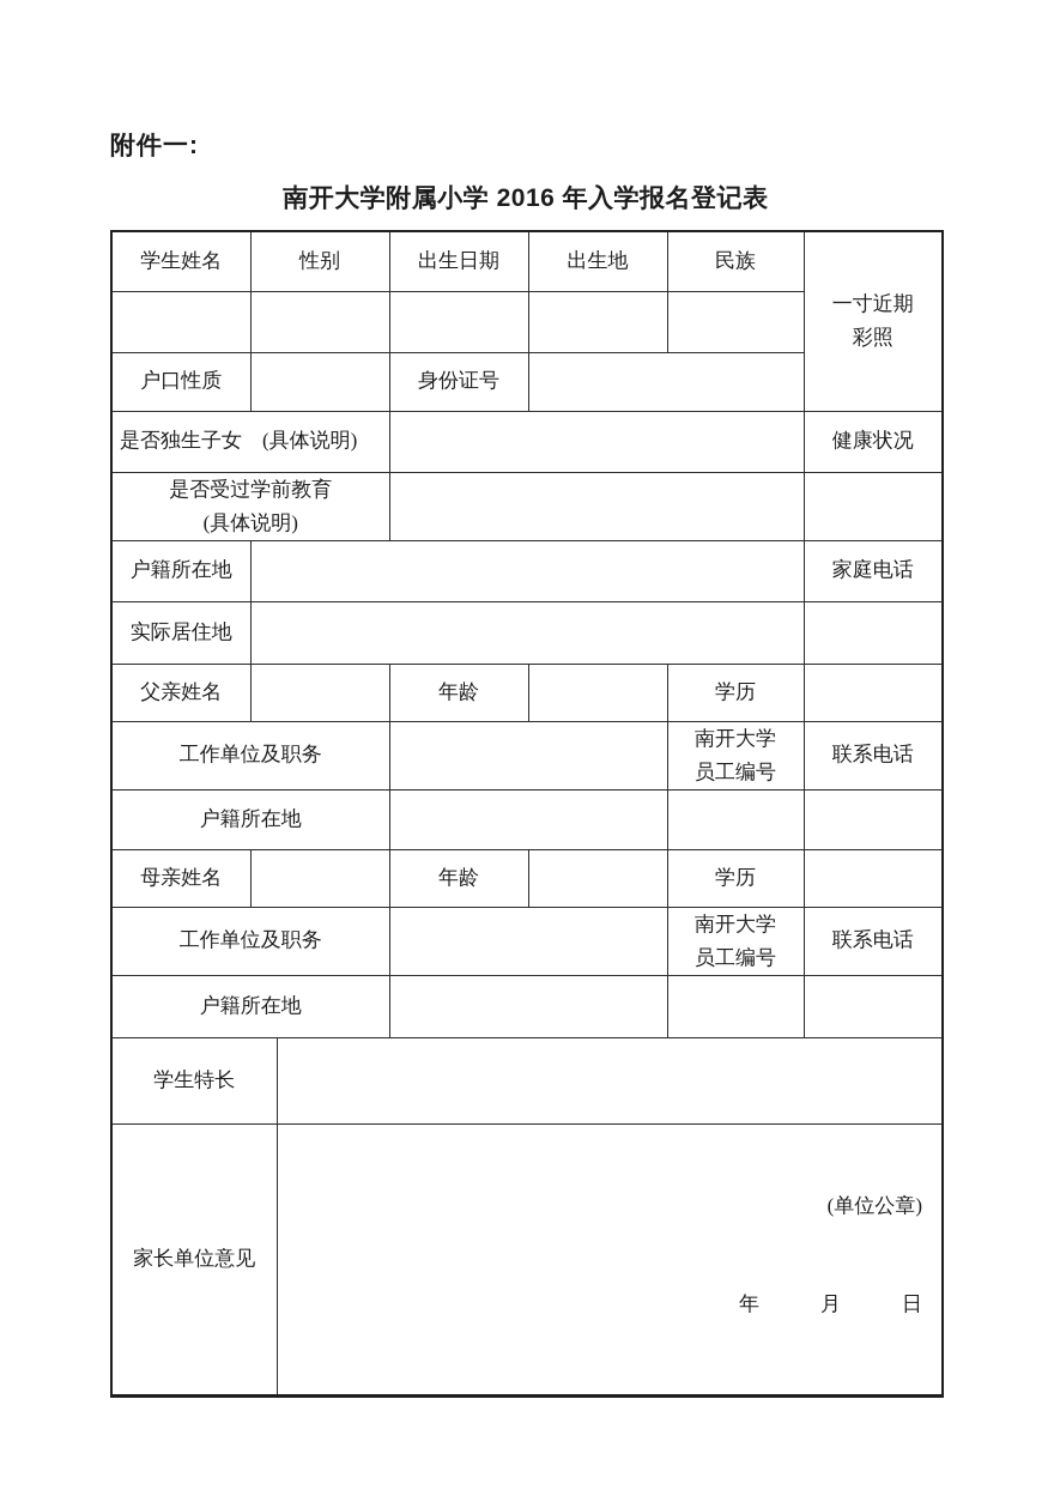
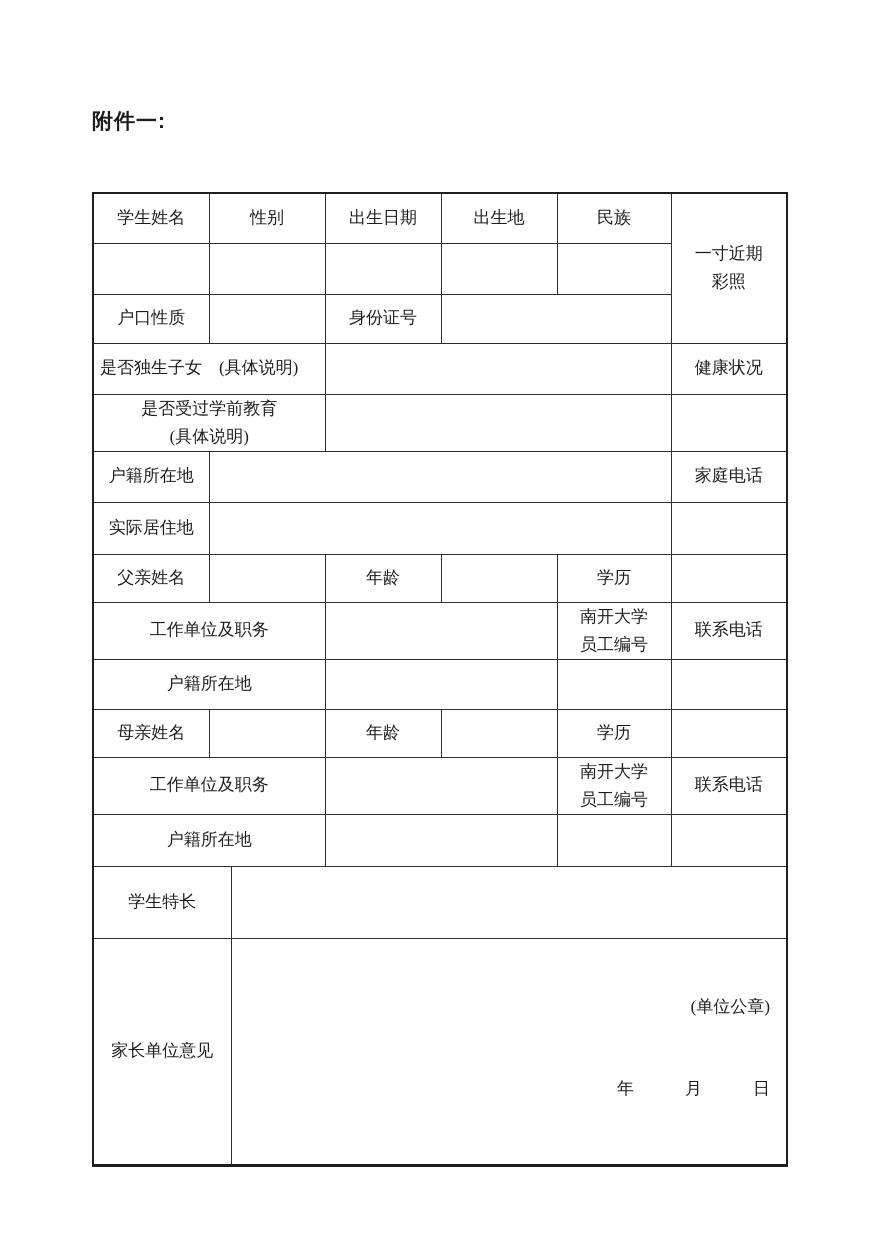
  附件一:
- 南开大学附属小学 2016 年入学报名登记表
  学生姓名	性别	出生日期	出生地	民族	一寸近期 彩照
  户口性质		身份证号
  是否独生子女 (具体说明)		健康状况
  是否受过学前教育 (具体说明)
  户籍所在地		家庭电话
  实际居住地
  父亲姓名		年龄		学历
  工作单位及职务		南开大学 员工编号	联系电话
  户籍所在地
  母亲姓名		年龄		学历
  工作单位及职务		南开大学 员工编号	联系电话
  户籍所在地
  学生特长
  家长单位意见	(单位公章) 年 月 日
